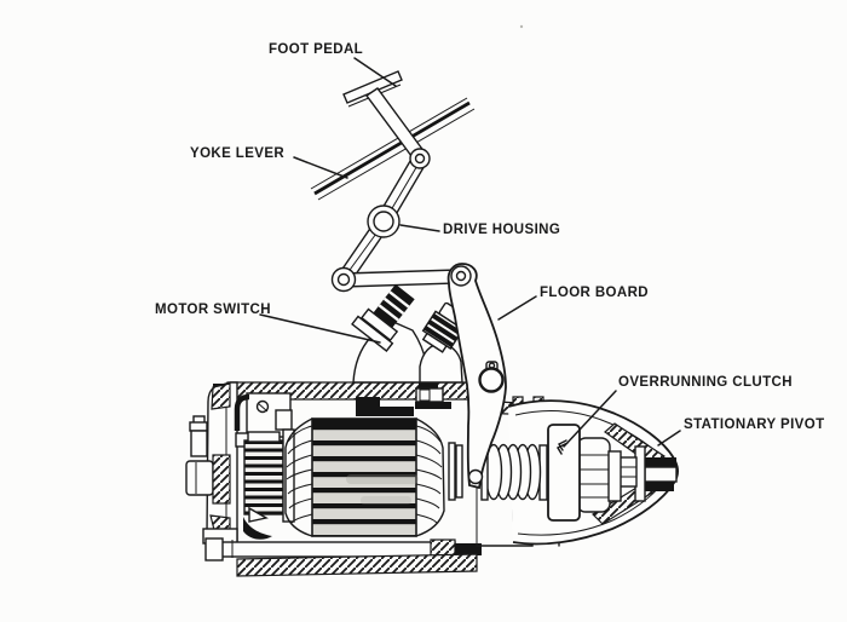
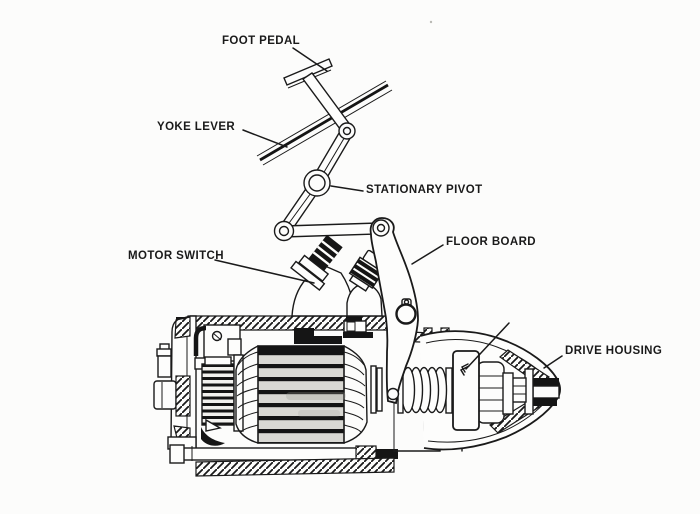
  FOOT PEDAL
  YOKE LEVER
- DRIVE HOUSING
+ STATIONARY PIVOT
  MOTOR SWITCH
  FLOOR BOARD
- OVERRUNNING CLUTCH
- STATIONARY PIVOT
+ DRIVE HOUSING
